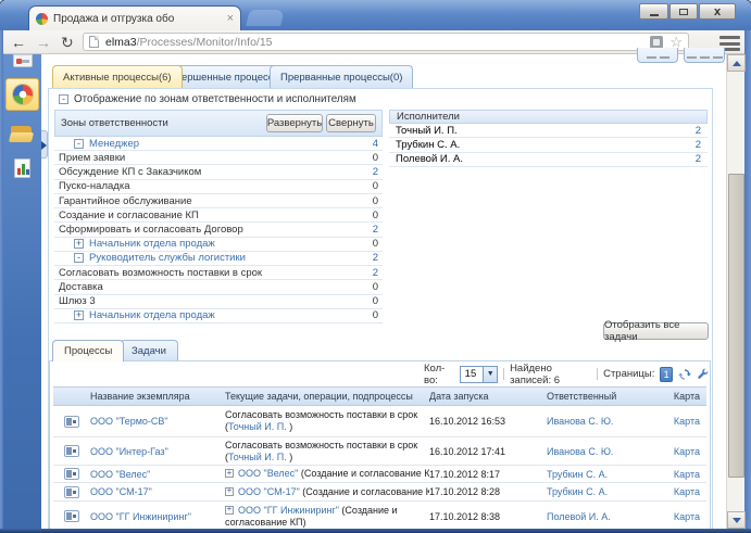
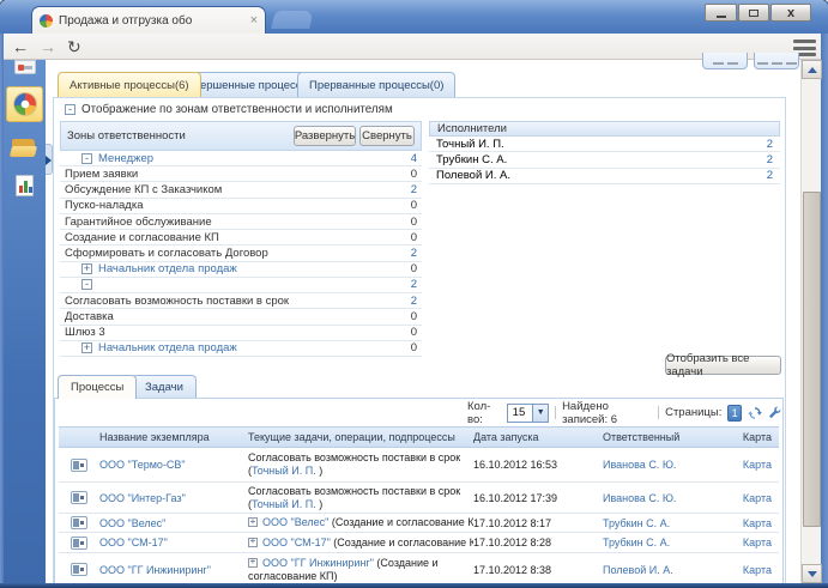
  Продажа и отгрузка обо
  ×
  x
  ←
  →
  ↻
- elma3
- /Processes/Monitor/Info/15
- ☆
  Активные процессы(6)
  Прерванные процессы(0)
  Отображение по зонам ответственности и исполнителям
  Зоны ответственности
  Развернуть
  Свернуть
  Менеджер
  4
  Прием заявки
  0
  Обсуждение КП с Заказчиком
  2
  Пуско-наладка
  0
  Гарантийное обслуживание
  0
  Создание и согласование КП
  0
  Сформировать и согласовать Договор
  2
  Начальник отдела продаж
  0
- Руководитель службы логистики
  2
  Согласовать возможность поставки в срок
  2
  Доставка
  0
  Шлюз 3
  0
  Начальник отдела продаж
  0
  Исполнители
  Точный И. П.
  2
  Трубкин С. А.
  2
  Полевой И. А.
  2
  Отобразить все задачи
  Процессы
  Задачи
  Кол-во:
  15
  Найдено записей: 6
  Страницы:
  1
  Название экземпляра
  Текущие задачи, операции, подпроцессы
  Дата запуска
  Ответственный
  Карта
  ООО "Термо-СВ"
  Согласовать возможность поставки в срок (Точный И. П. )
  16.10.2012 16:53
  Иванова С. Ю.
  Карта
  ООО "Интер-Газ"
  Согласовать возможность поставки в срок (Точный И. П. )
- 16.10.2012 17:41
+ 16.10.2012 17:39
  Иванова С. Ю.
  Карта
  ООО "Велес"
  ООО "Велес" (Создание и согласование К
  17.10.2012 8:17
  Трубкин С. А.
  Карта
  ООО "СМ-17"
  ООО "СМ-17" (Создание и согласование К
  17.10.2012 8:28
  Трубкин С. А.
  Карта
  ООО "ГГ Инжиниринг"
  ООО "ГГ Инжиниринг" (Создание и согласование КП)
  17.10.2012 8:38
  Полевой И. А.
  Карта
